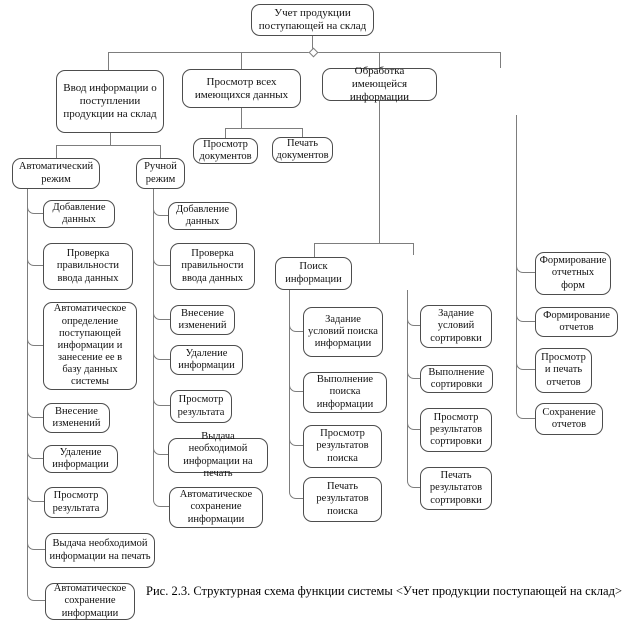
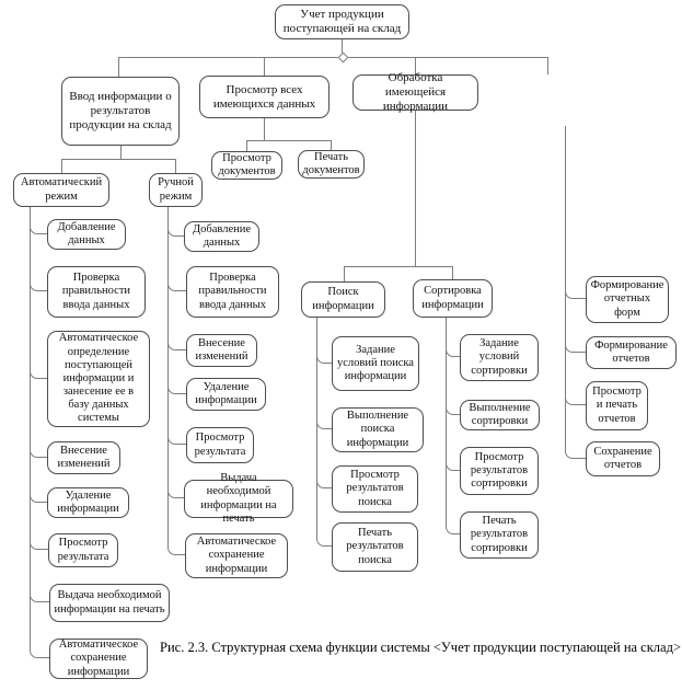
  Учет продукции поступающей на склад
- Ввод информации о поступлении продукции на склад
+ Ввод информации о результатов продукции на склад
  Просмотр всех имеющихся данных
  Обработка имеющейся информации
  Автоматический режим
  Ручной режим
  Просмотр документов
  Печать документов
  Поиск информации
+ Сортировка информации
  Добавление данных
  Проверка правильности ввода данных
  Автоматическое определение поступающей информации и занесение ее в базу данных системы
  Внесение изменений
  Удаление информации
  Просмотр результата
  Выдача необходимой информации на печать
  Автоматическое сохранение информации
  Добавление данных
  Проверка правильности ввода данных
  Внесение изменений
  Удаление информации
  Просмотр результата
  Выдача необходимой информации на печать
  Автоматическое сохранение информации
  Задание условий поиска информации
  Выполнение поиска информации
  Просмотр результатов поиска
  Печать результатов поиска
  Задание условий сортировки
  Выполнение сортировки
  Просмотр результатов сортировки
  Печать результатов сортировки
  Формирование отчетных форм
  Формирование отчетов
  Просмотр и печать отчетов
  Сохранение отчетов
  Рис. 2.3. Структурная схема функции системы <Учет продукции поступающей на склад>
